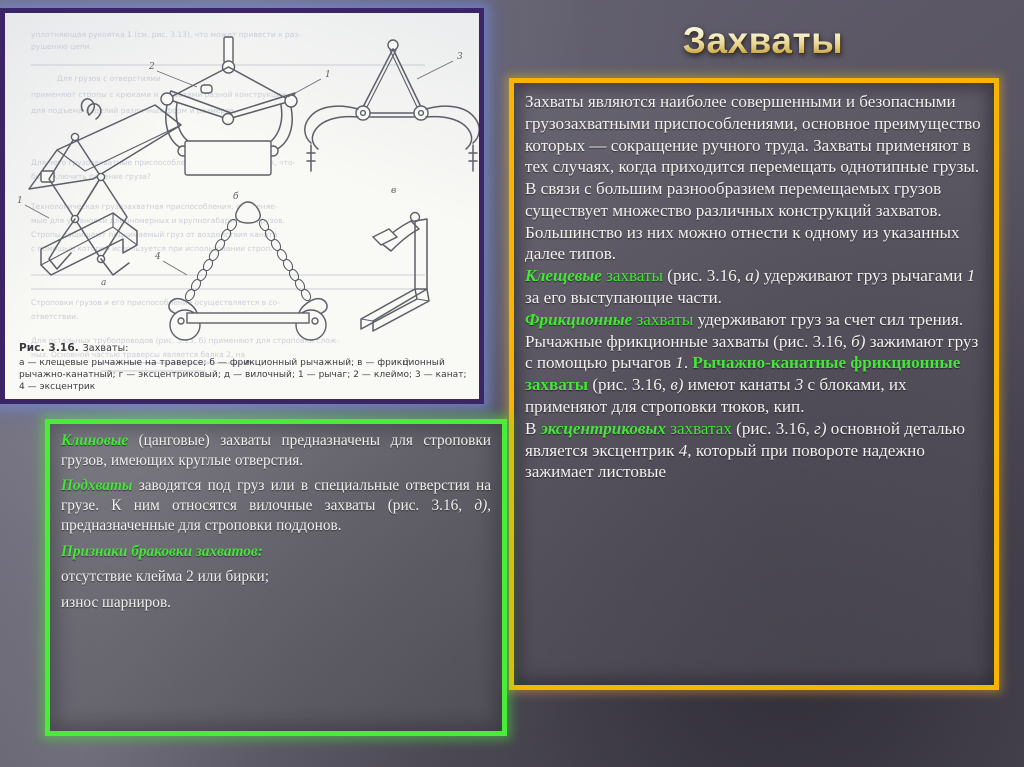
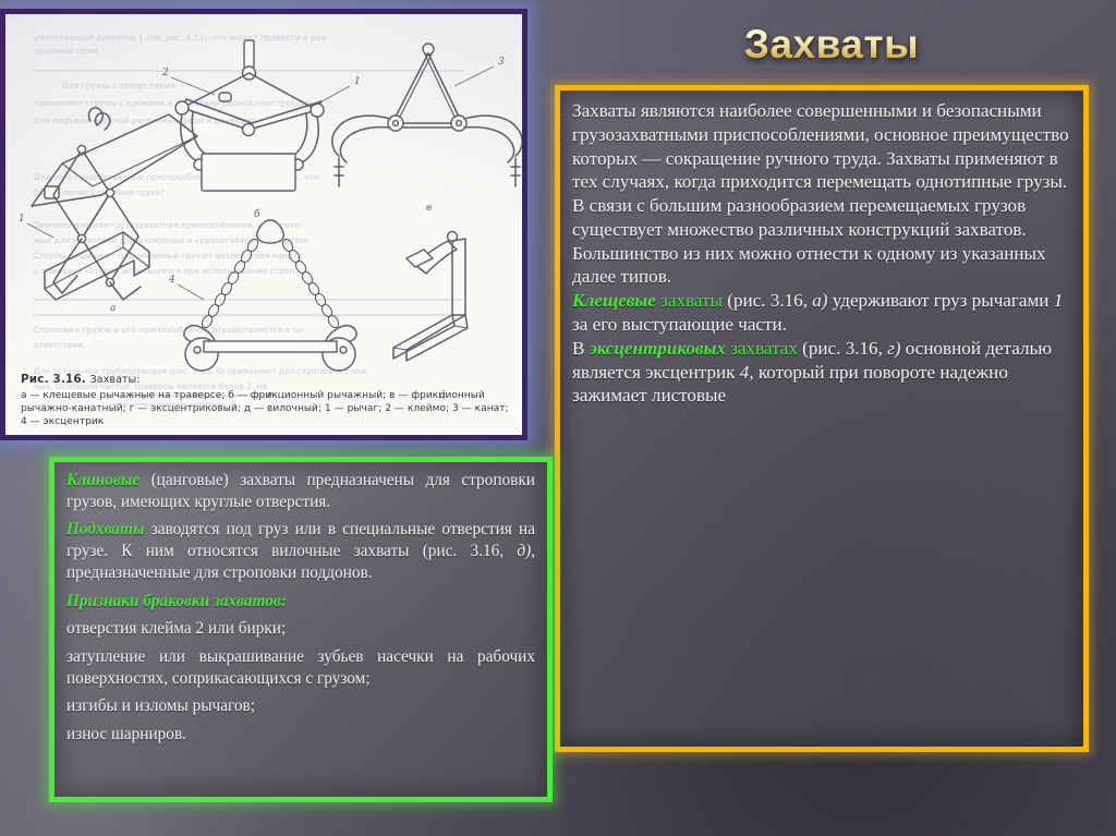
  Захваты
  уплотняющая рукоятка 1 (см. рис. 3.13), что может привести к раз-
  рушению цепи.
  Для грузов с отверстиями
  применяют стропы с крюками итами разной конструкци
  для подъемаздлий разлчны форм и рзмеов.
  бключить пение груза?
  Технологичекая груззахватная приспособления, пеняе-
  мые для уановки длнномерных и крупногабаритрузов.
  Стропы зщищат пднимаемый груз от воздействия канта
  с помщь котор исользуется при использовании строп.
  Строповки грузов и его приспособение осуществляется в со-
  ответствии.
  Для остальных трубопроводов (рис. 33, б) применяют для строповк слож-
  ных. Основной частью траверсы является балка 2, на
  1
  а
  2
  1
  б
  3
  в
  4
  г
  д
  Рис. 3.16. Захваты:
  а — клещевые рычажные на траверсе; б — фрикционный рычажный; в — фрикционный рычажно-канатный; г — эксцентриковый; д — вилочный; 1 — рычаг; 2 — клеймо; 3 — канат; 4 — эксцентрик
  Захваты являются наиболее совершенными и безопасными грузозахватными приспособлениями, основное преимущество которых — сокращение ручного труда. Захваты применяют в тех случаях, когда приходится перемещать однотипные грузы. В связи с большим разнообразием перемещаемых грузов существует множество различных конструкций захватов. Большинство из них можно отнести к одному из указанных далее типов.
  Клещевые захваты (рис. 3.16, а) удерживают груз рычагами 1 за его выступающие части.
- Фрикционные захваты удерживают груз за счет сил трения. Рычажные фрикционные захваты (рис. 3.16, б) зажимают груз с помощью рычагов 1. Рычажно-канатные фрикционные захваты (рис. 3.16, в) имеют канаты 3 с блоками, их применяют для строповки тюков, кип.
  В эксцентриковых захватах (рис. 3.16, г) основной деталью является эксцентрик 4, который при повороте надежно зажимает листовые
  Клиновые (цанговые) захваты предназначены для строповки грузов, имеющих круглые отверстия.
  Подхваты заводятся под груз или в специальные отверстия на грузе. К ним относятся вилочные захваты (рис. 3.16, д), предназначенные для строповки поддонов.
  Признаки браковки захватов:
- отсутствие клейма 2 или бирки;
+ отверстия клейма 2 или бирки;
+ затупление или выкрашивание зубьев насечки на рабочих поверхностях, соприкасающихся с грузом;
+ изгибы и изломы рычагов;
  износ шарниров.
